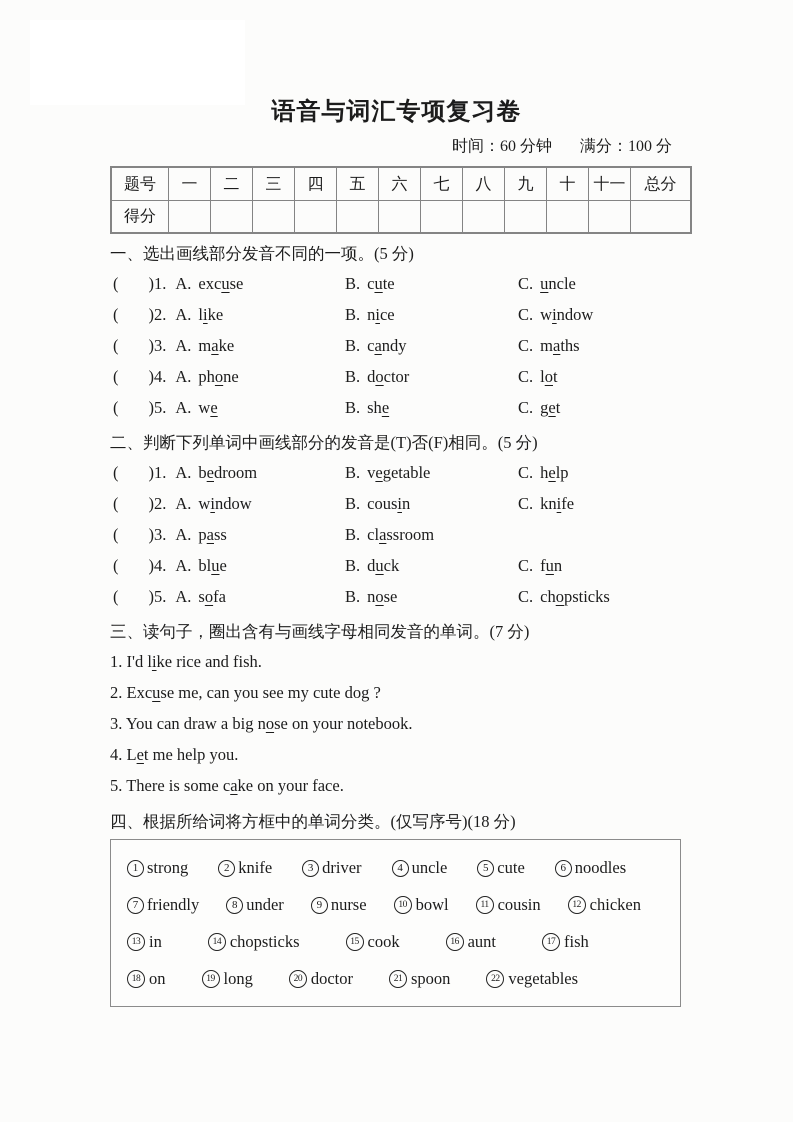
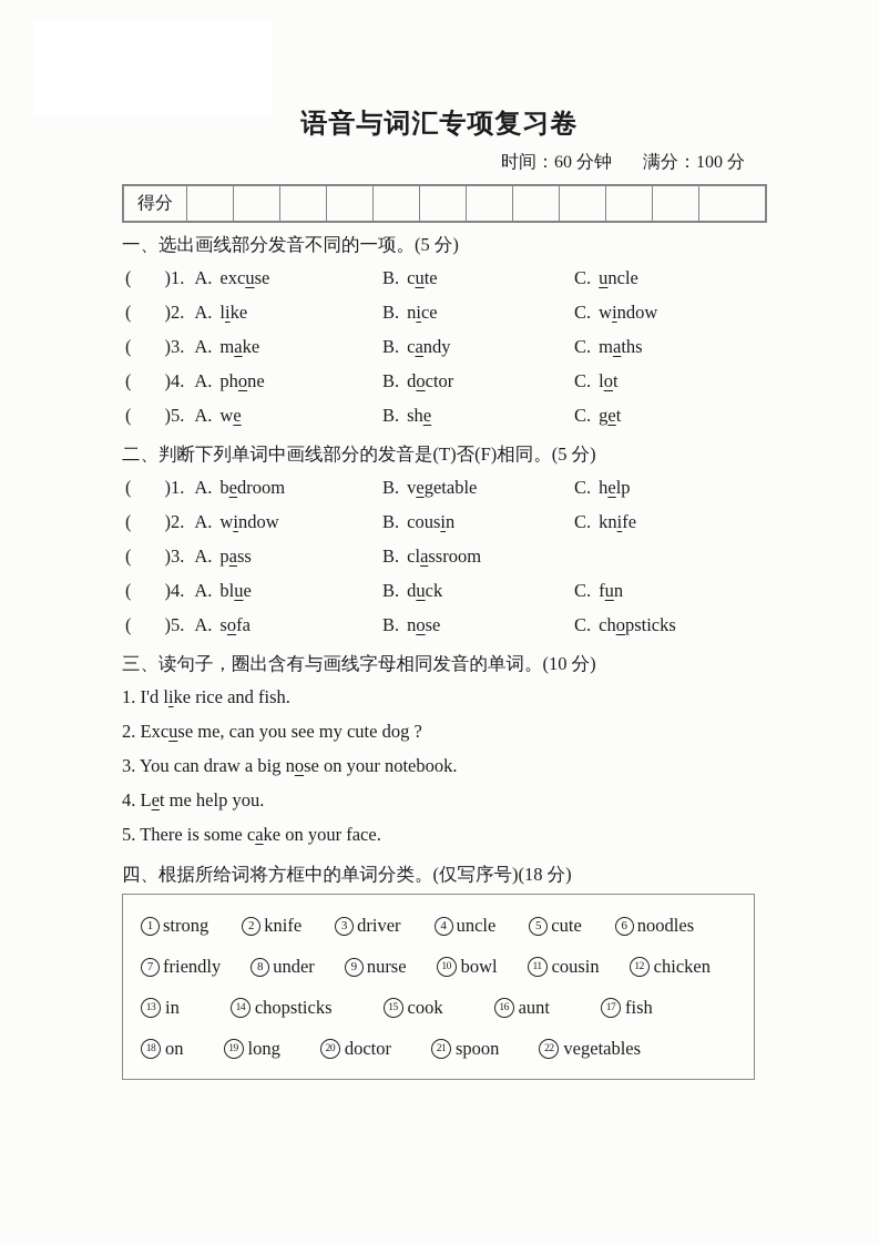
  语音与词汇专项复习卷
  时间：60 分钟 满分：100 分
- 题号	一	二	三	四	五	六	七	八	九	十	十一	总分
  得分
  一、选出画线部分发音不同的一项。(5 分)
  (
  )1.
  A. excuse
  B. cute
  C. uncle
  (
  )2.
  A. like
  B. nice
  C. window
  (
  )3.
  A. make
  B. candy
  C. maths
  (
  )4.
  A. phone
  B. doctor
  C. lot
  (
  )5.
  A. we
  B. she
  C. get
  二、判断下列单词中画线部分的发音是(T)否(F)相同。(5 分)
  (
  )1.
  A. bedroom
  B. vegetable
  C. help
  (
  )2.
  A. window
  B. cousin
  C. knife
  (
  )3.
  A. pass
  B. classroom
  (
  )4.
  A. blue
  B. duck
  C. fun
  (
  )5.
  A. sofa
  B. nose
  C. chopsticks
- 三、读句子，圈出含有与画线字母相同发音的单词。(7 分)
+ 三、读句子，圈出含有与画线字母相同发音的单词。(10 分)
  1. I'd l
  i
  ke rice and fish.
  2. Exc
  u
  se me, can you see my cute dog ?
  3. You can draw a big n
  o
  se on your notebook.
  4. L
  e
  t me help you.
  5. There is some c
  a
  ke on your face.
  四、根据所给词将方框中的单词分类。(仅写序号)(18 分)
  1
  strong
  2
  knife
  3
  driver
  4
  uncle
  5
  cute
  6
  noodles
  7
  friendly
  8
  under
  9
  nurse
  10
  bowl
  11
  cousin
  12
  chicken
  13
  in
  14
  chopsticks
  15
  cook
  16
  aunt
  17
  fish
  18
  on
  19
  long
  20
  doctor
  21
  spoon
  22
  vegetables
